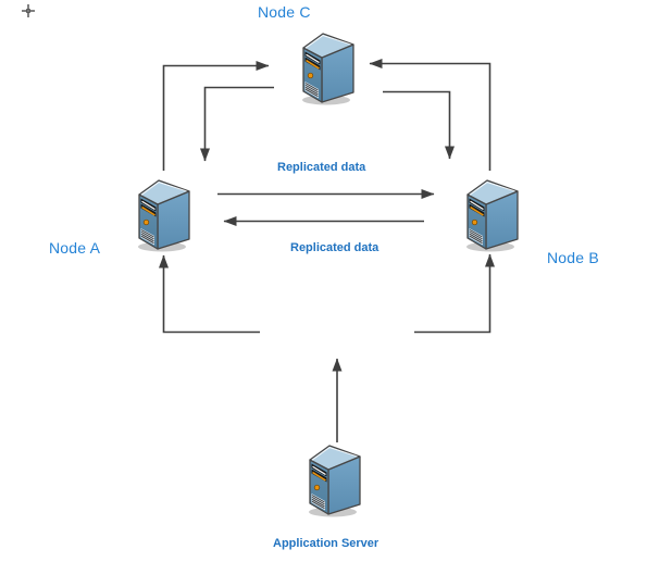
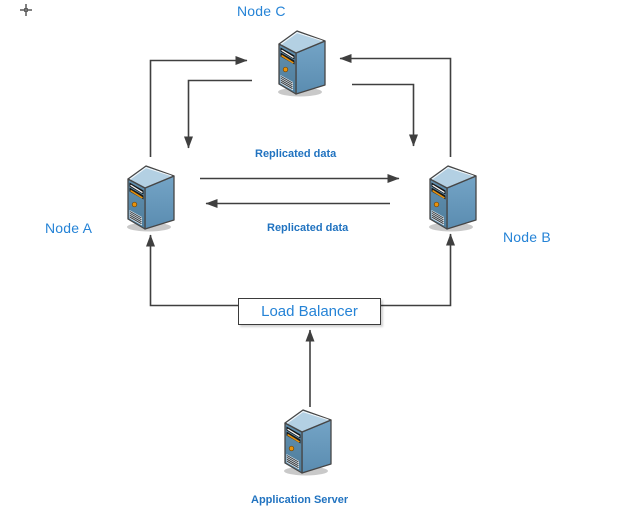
  Node C
  Node A
  Node B
  Replicated data
  Replicated data
+ Load Balancer
  Application Server
